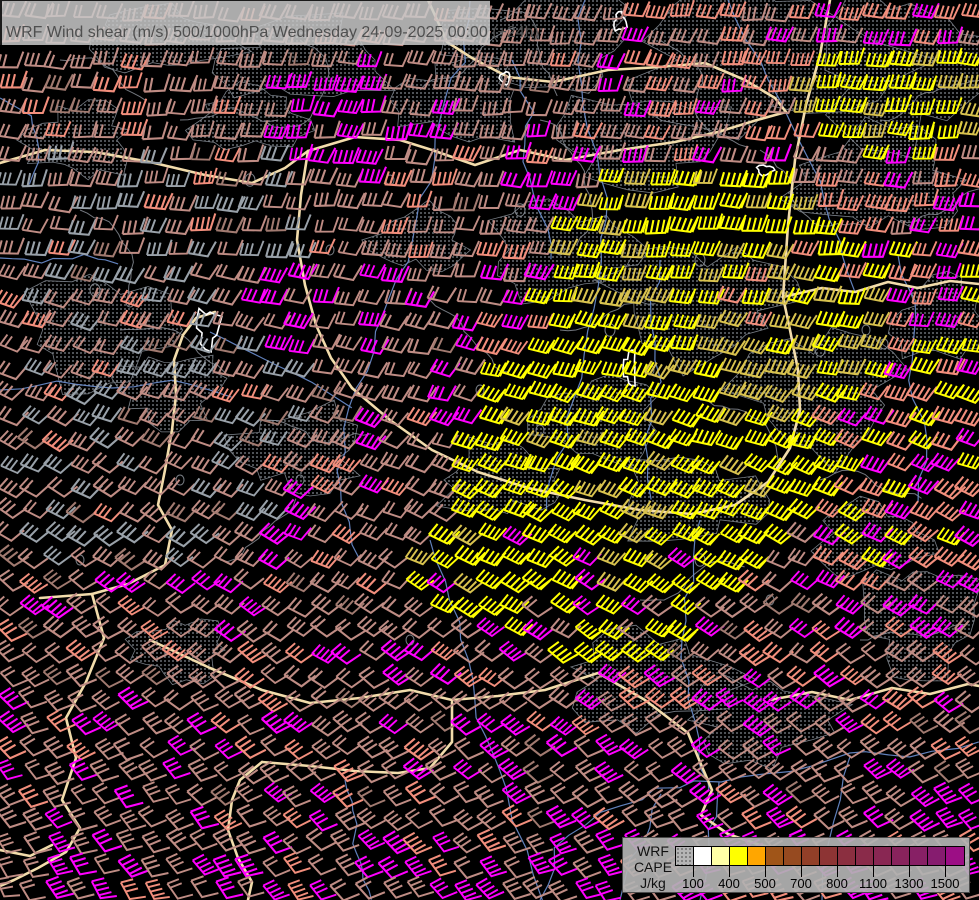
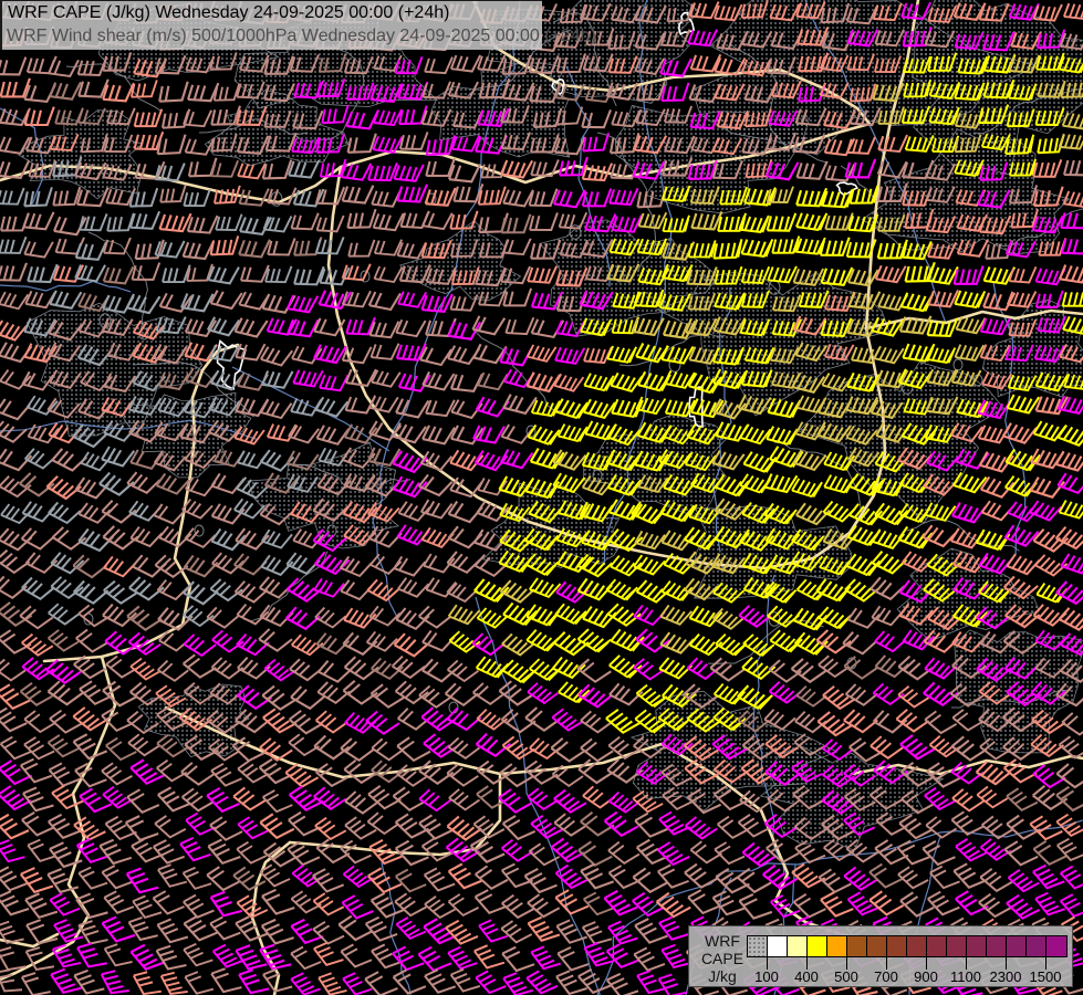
+ WRF CAPE (J/kg) Wednesday 24-09-2025 00:00 (+24h)
  WRF Wind shear (m/s) 500/1000hPa Wednesday 24-09-2025 00:00 (+24h)
  WRF
  CAPE
  J/kg
  100
  400
  500
  700
- 800
+ 900
  1100
- 1300
+ 2300
  1500
